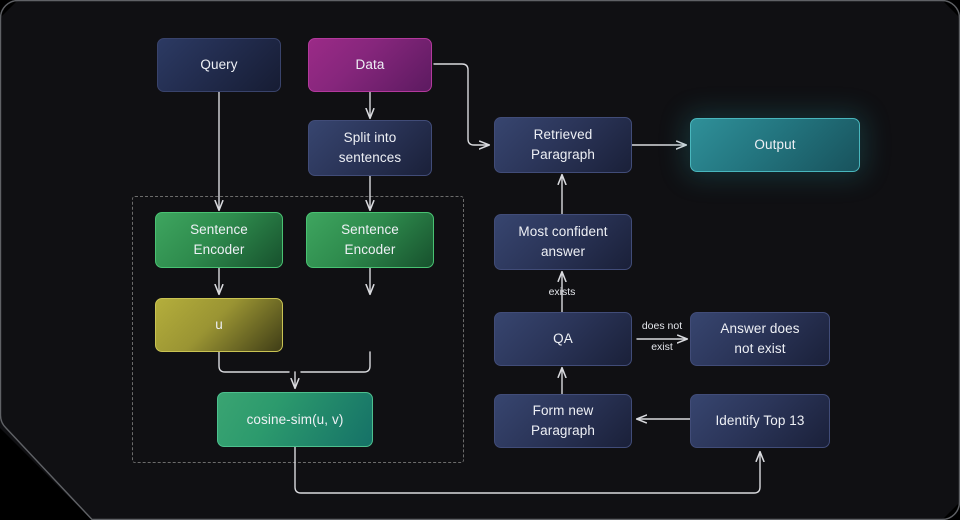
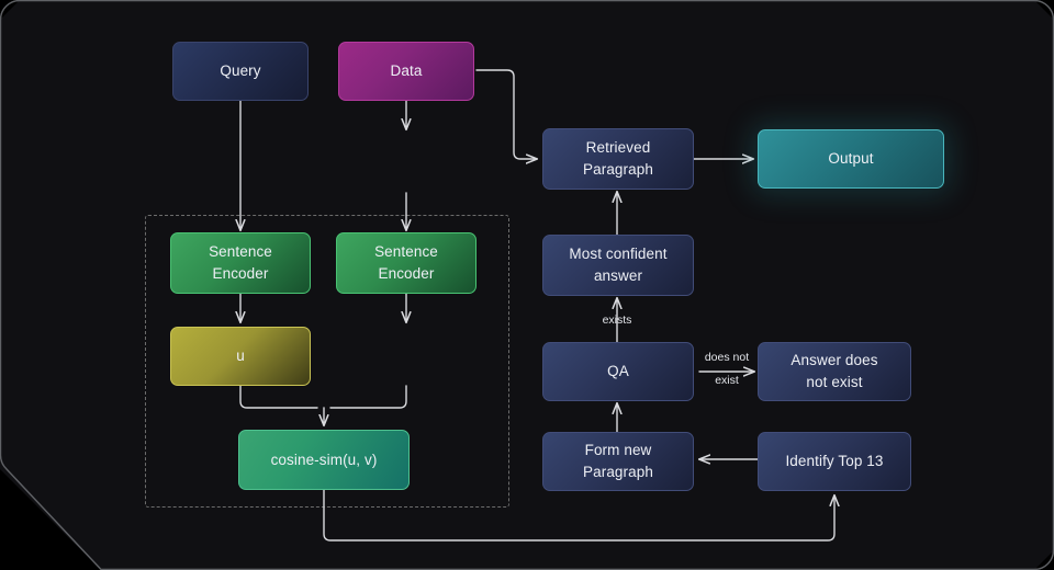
  Query
  Data
- Split into
- sentences
  Retrieved
  Paragraph
  Output
  Sentence
  Encoder
  Sentence
  Encoder
  u
  cosine-sim(u, v)
  Most confident
  answer
  QA
  Answer does
  not exist
  Form new
  Paragraph
  Identify Top 13
  exists
  does not
  exist
